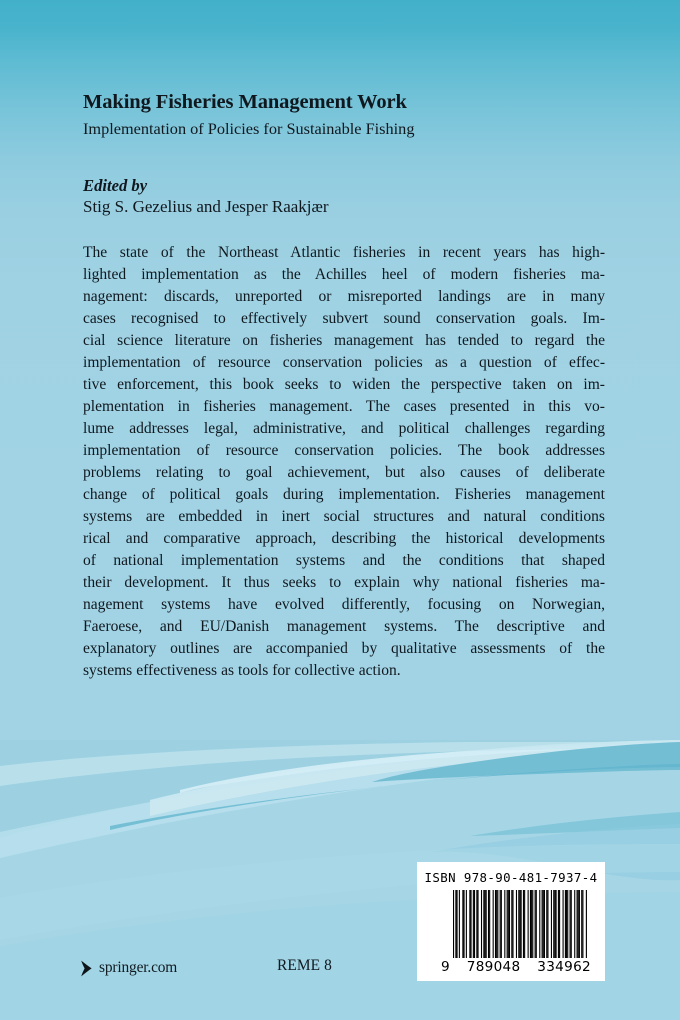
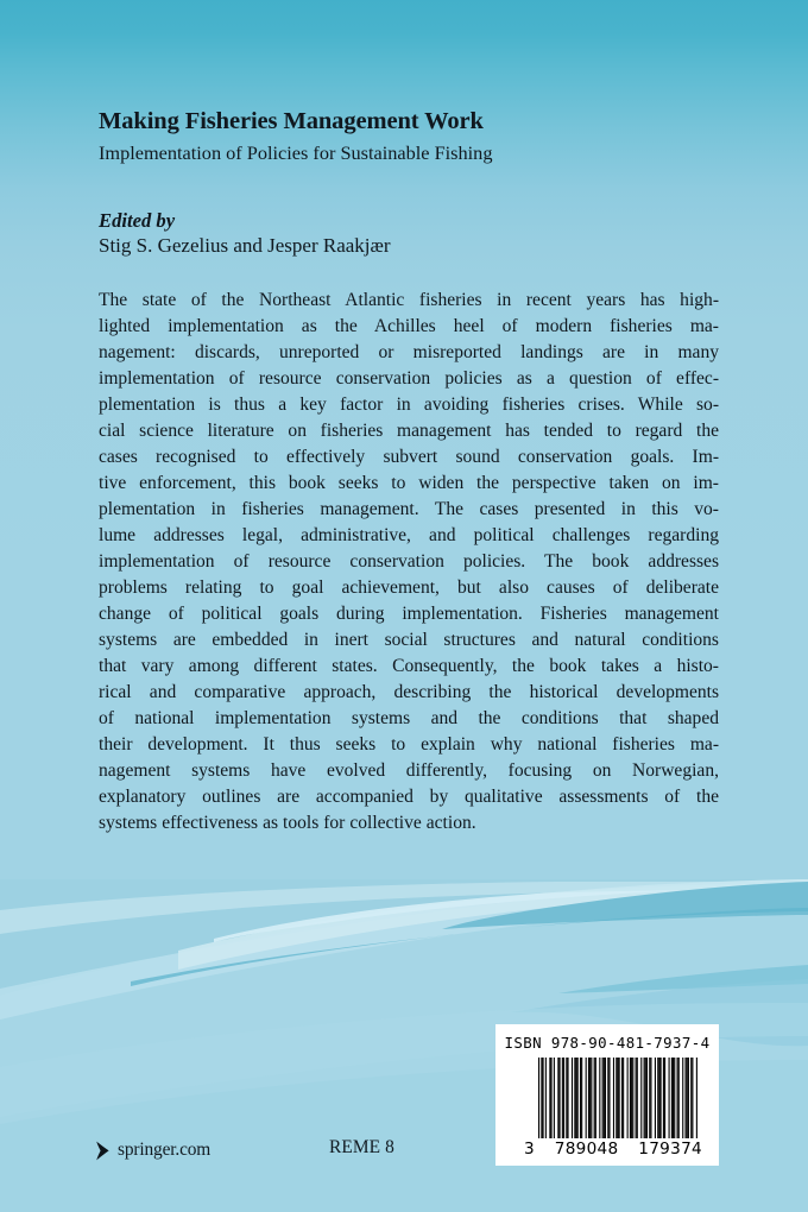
  Making Fisheries Management Work
  Implementation of Policies for Sustainable Fishing
  Edited by
  Stig S. Gezelius and Jesper Raakjær
  The state of the Northeast Atlantic fisheries in recent years has high-
  lighted implementation as the Achilles heel of modern fisheries ma-
  nagement: discards, unreported or misreported landings are in many
- cases recognised to effectively subvert sound conservation goals. Im-
+ implementation of resource conservation policies as a question of effec-
+ plementation is thus a key factor in avoiding fisheries crises. While so-
  cial science literature on fisheries management has tended to regard the
- implementation of resource conservation policies as a question of effec-
+ cases recognised to effectively subvert sound conservation goals. Im-
  tive enforcement, this book seeks to widen the perspective taken on im-
  plementation in fisheries management. The cases presented in this vo-
  lume addresses legal, administrative, and political challenges regarding
  implementation of resource conservation policies. The book addresses
  problems relating to goal achievement, but also causes of deliberate
  change of political goals during implementation. Fisheries management
  systems are embedded in inert social structures and natural conditions
+ that vary among different states. Consequently, the book takes a histo-
  rical and comparative approach, describing the historical developments
  of national implementation systems and the conditions that shaped
  their development. It thus seeks to explain why national fisheries ma-
  nagement systems have evolved differently, focusing on Norwegian,
- Faeroese, and EU/Danish management systems. The descriptive and
  explanatory outlines are accompanied by qualitative assessments of the
  systems effectiveness as tools for collective action.
  springer.com
  REME 8
  ISBN 978-90-481-7937-4
- 9
+ 3
  789048
- 334962
+ 179374
